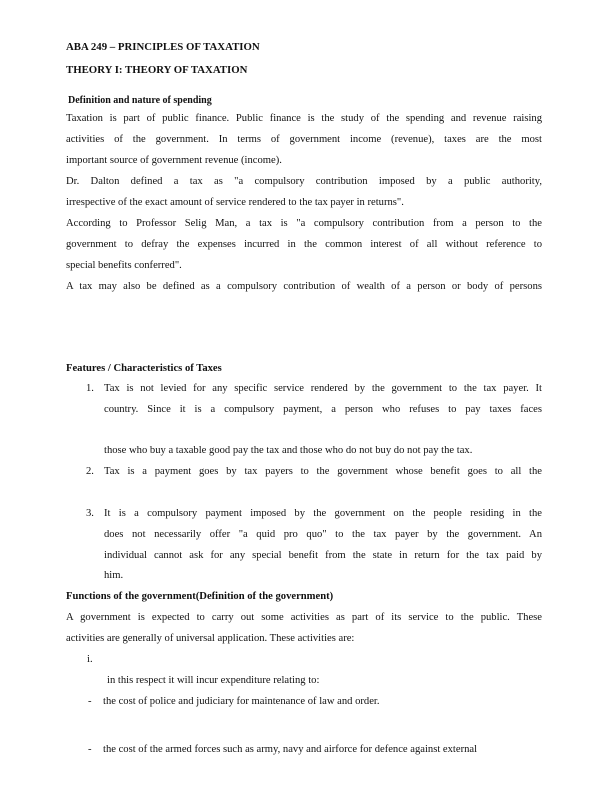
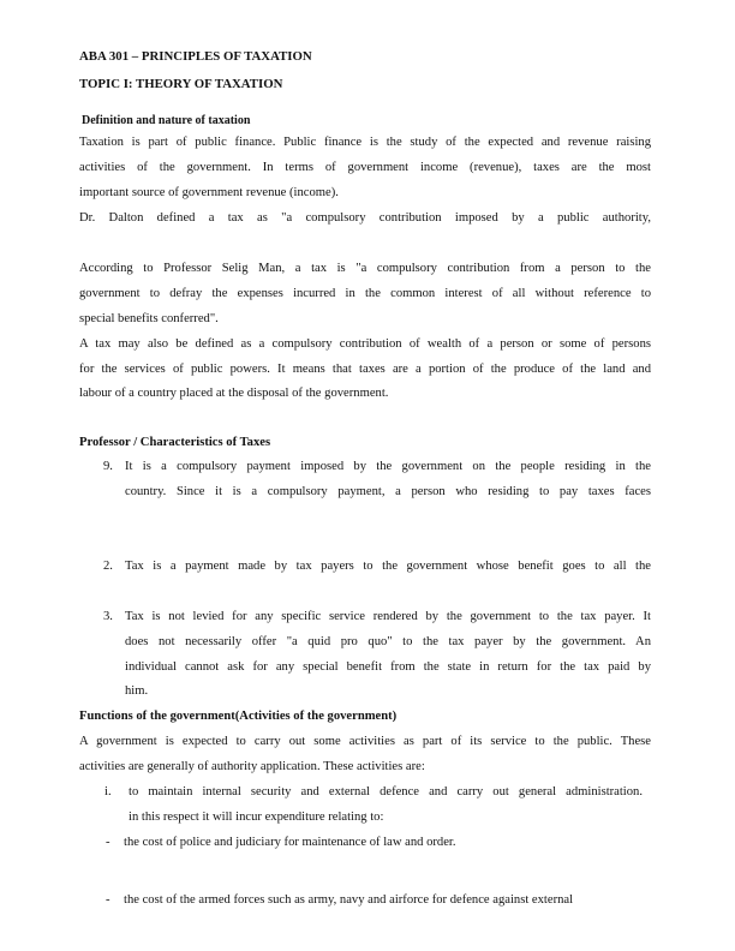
- ABA 249 – PRINCIPLES OF TAXATION
+ ABA 301 – PRINCIPLES OF TAXATION
- THEORY I: THEORY OF TAXATION
+ TOPIC I: THEORY OF TAXATION
- Definition and nature of spending
+ Definition and nature of taxation
- Taxation is part of public finance. Public finance is the study of the spending and revenue raising
+ Taxation is part of public finance. Public finance is the study of the expected and revenue raising
  activities of the government. In terms of government income (revenue), taxes are the most
  important source of government revenue (income).
  Dr. Dalton defined a tax as "a compulsory contribution imposed by a public authority,
- irrespective of the exact amount of service rendered to the tax payer in returns".
  According to Professor Selig Man, a tax is "a compulsory contribution from a person to the
  government to defray the expenses incurred in the common interest of all without reference to
  special benefits conferred".
- A tax may also be defined as a compulsory contribution of wealth of a person or body of persons
+ A tax may also be defined as a compulsory contribution of wealth of a person or some of persons
+ for the services of public powers. It means that taxes are a portion of the produce of the land and
+ labour of a country placed at the disposal of the government.
- Features / Characteristics of Taxes
+ Professor / Characteristics of Taxes
- 1.
+ 9.
- Tax is not levied for any specific service rendered by the government to the tax payer. It
+ It is a compulsory payment imposed by the government on the people residing in the
- country. Since it is a compulsory payment, a person who refuses to pay taxes faces
+ country. Since it is a compulsory payment, a person who residing to pay taxes faces
- those who buy a taxable good pay the tax and those who do not buy do not pay the tax.
  2.
- Tax is a payment goes by tax payers to the government whose benefit goes to all the
+ Tax is a payment made by tax payers to the government whose benefit goes to all the
  3.
- It is a compulsory payment imposed by the government on the people residing in the
+ Tax is not levied for any specific service rendered by the government to the tax payer. It
  does not necessarily offer "a quid pro quo" to the tax payer by the government. An
  individual cannot ask for any special benefit from the state in return for the tax paid by
  him.
- Functions of the government(Definition of the government)
+ Functions of the government(Activities of the government)
  A government is expected to carry out some activities as part of its service to the public. These
- activities are generally of universal application. These activities are:
+ activities are generally of authority application. These activities are:
  i.
+ to maintain internal security and external defence and carry out general administration.
  in this respect it will incur expenditure relating to:
  -
  the cost of police and judiciary for maintenance of law and order.
  -
  the cost of the armed forces such as army, navy and airforce for defence against external
